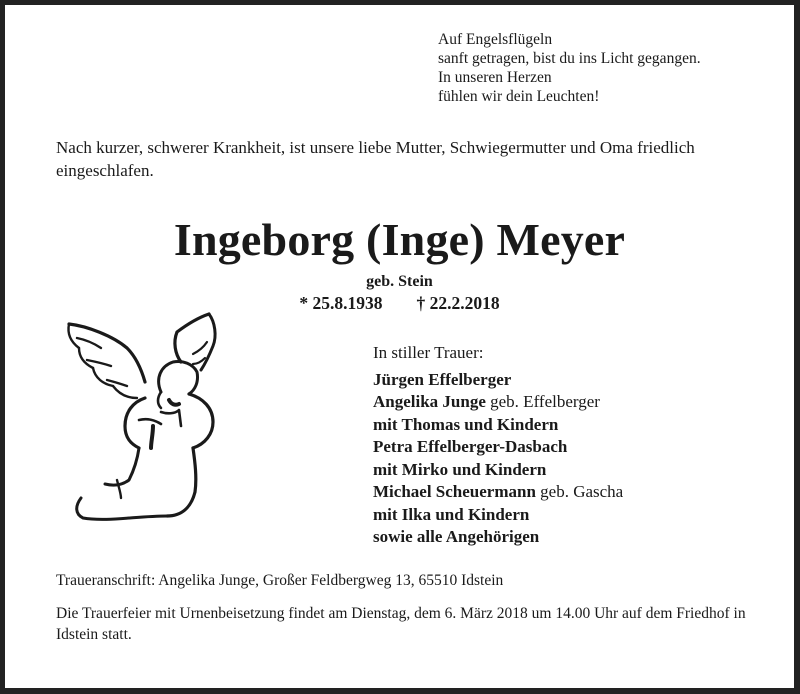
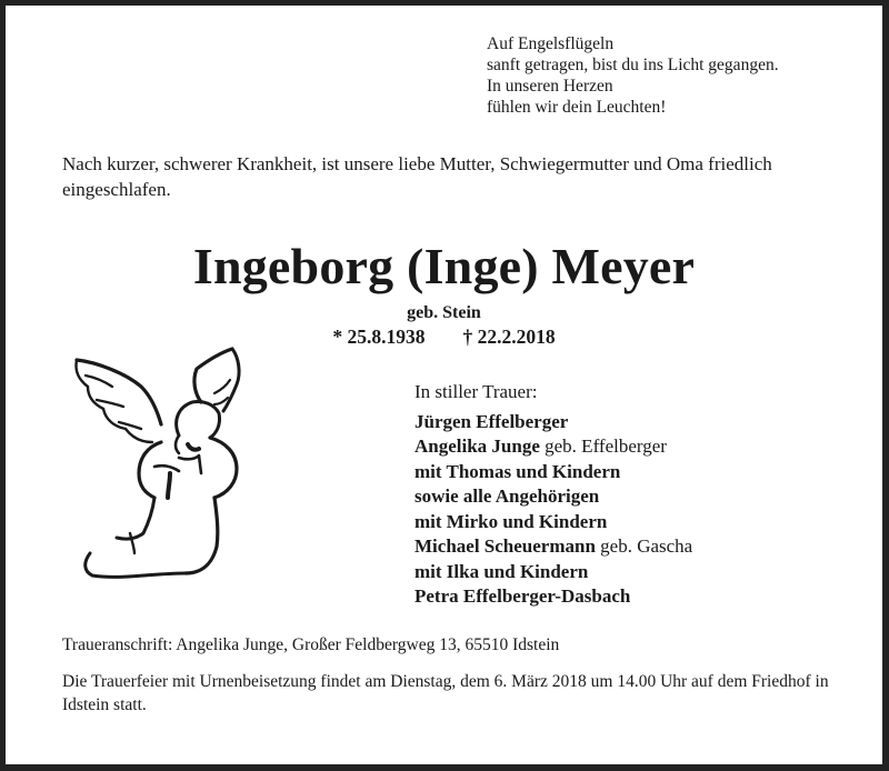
  Auf Engelsflügeln
  sanft getragen, bist du ins Licht gegangen.
  In unseren Herzen
  fühlen wir dein Leuchten!
  Nach kurzer, schwerer Krankheit, ist unsere liebe Mutter, Schwiegermutter und Oma friedlich eingeschlafen.
  Ingeborg (Inge) Meyer
  geb. Stein
  * 25.8.1938 † 22.2.2018
  In stiller Trauer:
  Jürgen Effelberger
  Angelika Junge geb. Effelberger
  mit Thomas und Kindern
- Petra Effelberger-Dasbach
+ sowie alle Angehörigen
  mit Mirko und Kindern
  Michael Scheuermann geb. Gascha
  mit Ilka und Kindern
- sowie alle Angehörigen
+ Petra Effelberger-Dasbach
  Traueranschrift: Angelika Junge, Großer Feldbergweg 13, 65510 Idstein
  Die Trauerfeier mit Urnenbeisetzung findet am Dienstag, dem 6. März 2018 um 14.00 Uhr auf dem Friedhof in Idstein statt.
